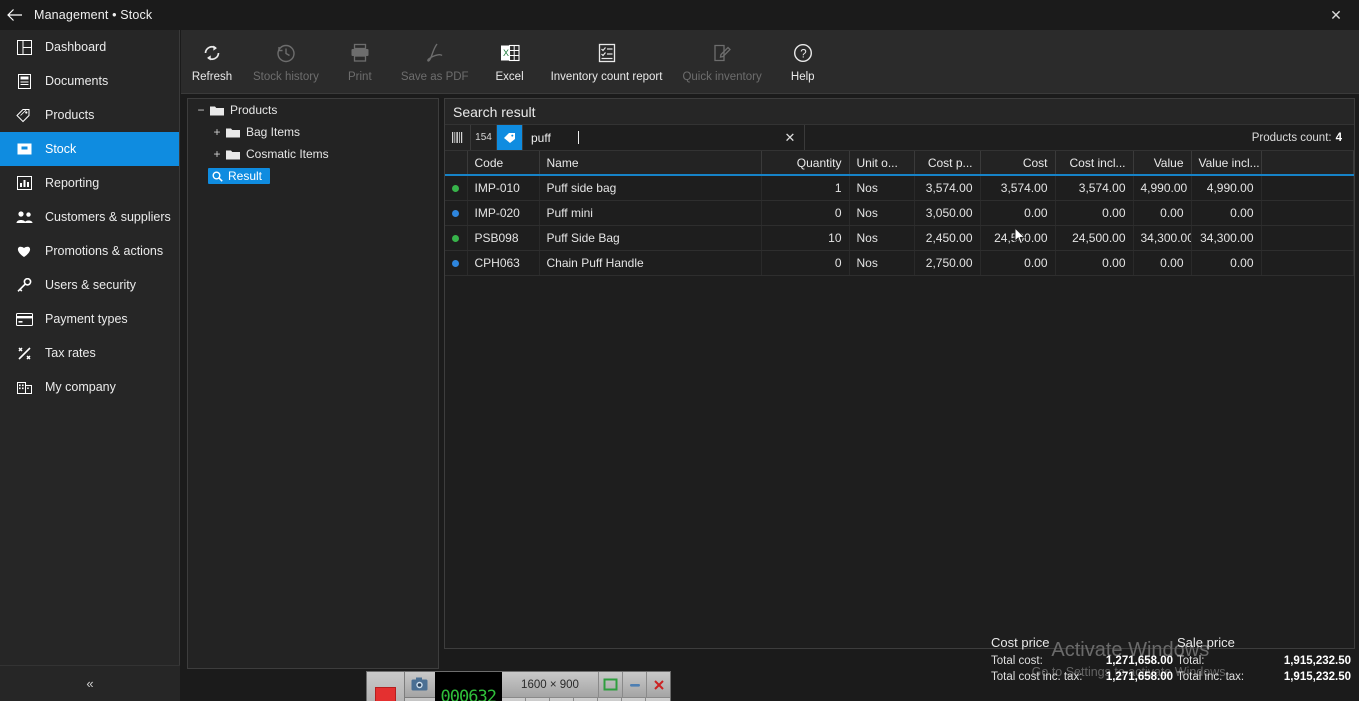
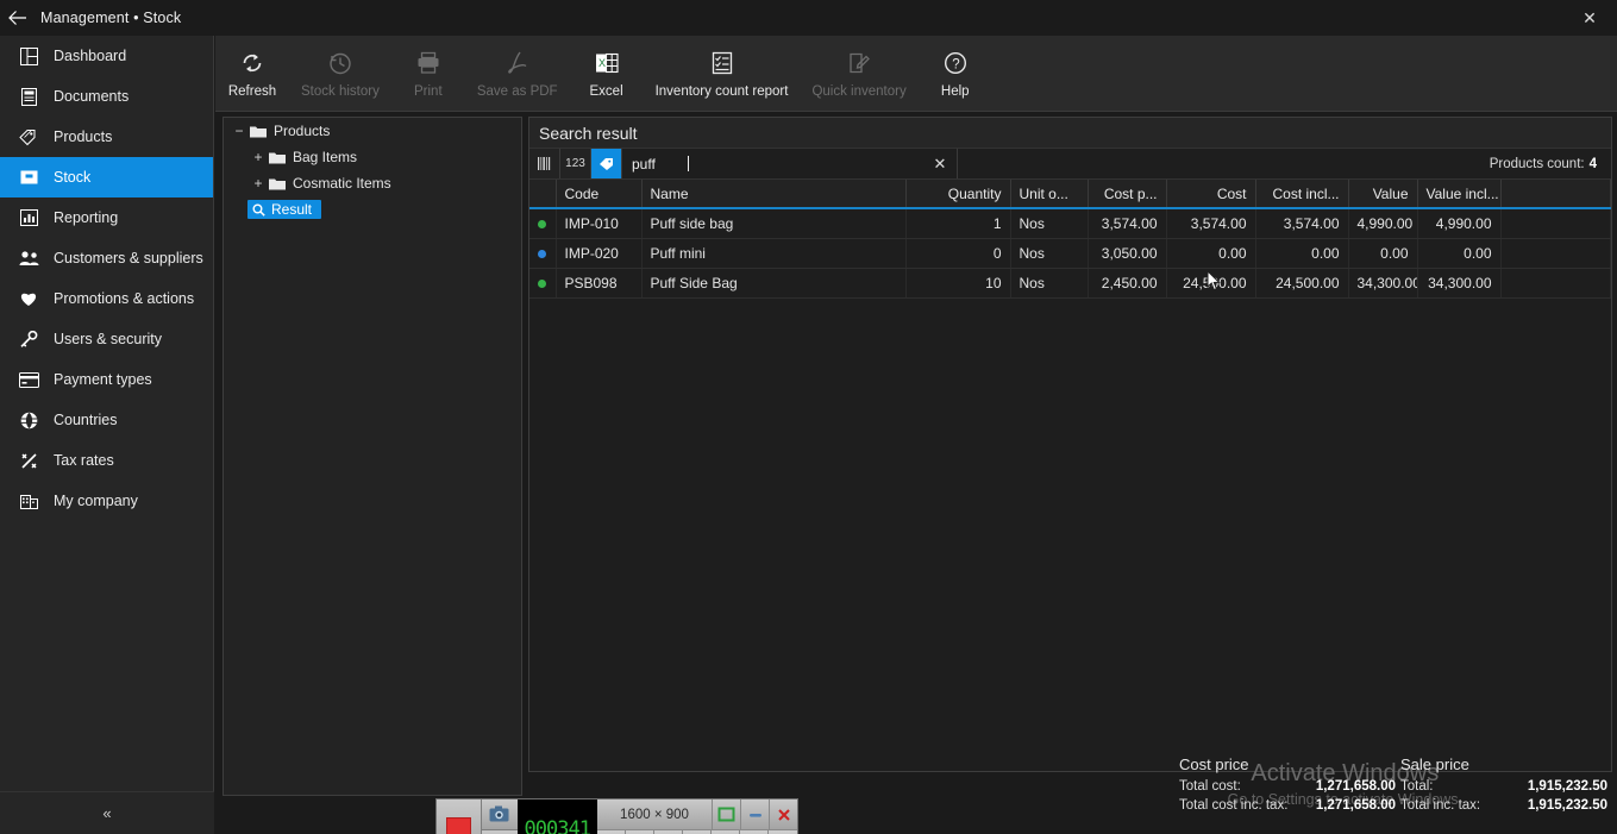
  Management • Stock
  ✕
  Dashboard
  Documents
  Products
  Stock
  Reporting
  Customers & suppliers
  Promotions & actions
  Users & security
  Payment types
+ Countries
  Tax rates
  My company
  «
  Refresh
  Stock history
  Print
  Save as PDF
  X
  Excel
  Inventory count report
  Quick inventory
  ?
  Help
  −
  Products
  +
  Bag Items
  +
  Cosmatic Items
  Result
  Search result
- 154
+ 123
  puff
  ✕
  Products count:
  4
  	Code	Name	Quantity	Unit o...	Cost p...	Cost	Cost incl...	Value	Value incl...
  	IMP-010	Puff side bag	1	Nos	3,574.00	3,574.00	3,574.00	4,990.00	4,990.00
  	IMP-020	Puff mini	0	Nos	3,050.00	0.00	0.00	0.00	0.00
  	PSB098	Puff Side Bag	10	Nos	2,450.00	24,50.00	24,500.00	34,300.00	34,300.00
- 	CPH063	Chain Puff Handle	0	Nos	2,750.00	0.00	0.00	0.00	0.00
  Activate Windows
  Go to Settings to activate Windows.
  Cost price
  Total cost:
  1,271,658.00
  Total cost inc. tax:
  1,271,658.00
  Sale price
  Total:
  1,915,232.50
  Total inc. tax:
  1,915,232.50
- 000632
+ 000341
  1600 × 900
